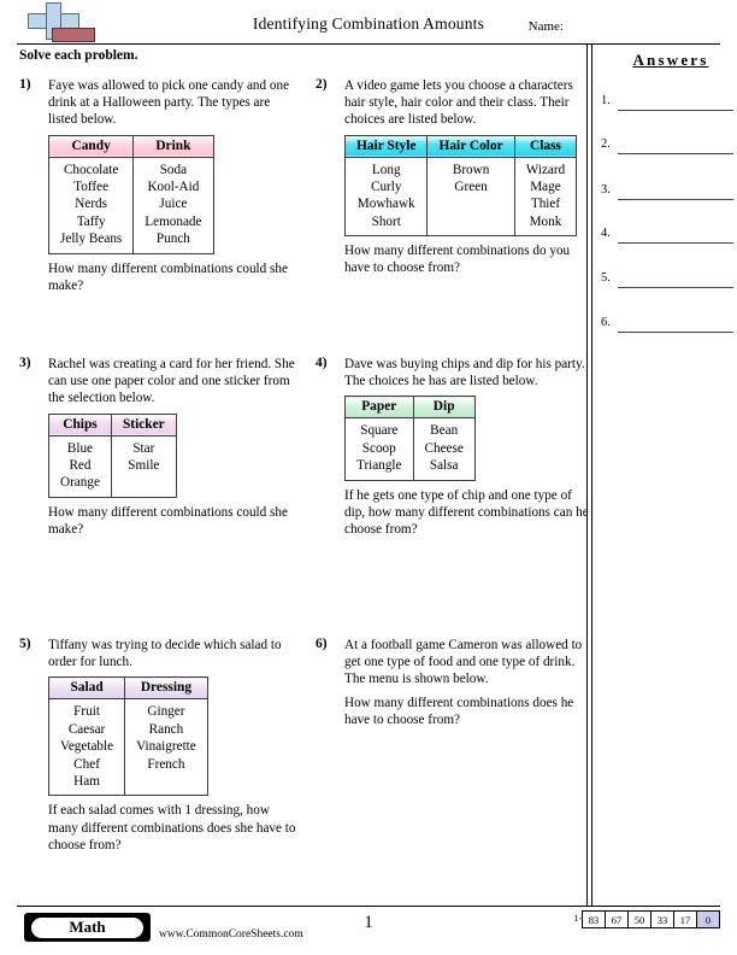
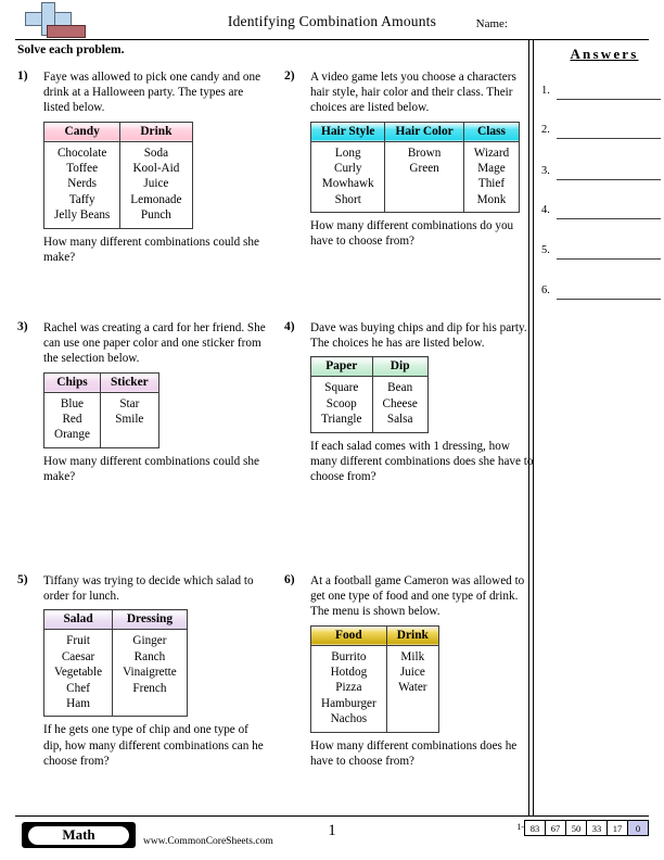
  Identifying Combination Amounts
  Name:
  Solve each problem.
  Answers
  1.
  2.
  3.
  4.
  5.
  6.
  1)
  Faye was allowed to pick one candy and one drink at a Halloween party. The types are listed below.
  Candy	Drink
  Chocolate Toffee Nerds Taffy Jelly Beans	Soda Kool-Aid Juice Lemonade Punch
  How many different combinations could she make?
  2)
  A video game lets you choose a characters hair style, hair color and their class. Their choices are listed below.
  Hair Style	Hair Color	Class
  Long Curly Mowhawk Short	Brown Green	Wizard Mage Thief Monk
  How many different combinations do you have to choose from?
  3)
  Rachel was creating a card for her friend. She can use one paper color and one sticker from the selection below.
  Chips	Sticker
  Blue Red Orange	Star Smile
  How many different combinations could she make?
  4)
  Dave was buying chips and dip for his party. The choices he has are listed below.
  Paper	Dip
  Square Scoop Triangle	Bean Cheese Salsa
- If he gets one type of chip and one type of dip, how many different combinations can he choose from?
+ If each salad comes with 1 dressing, how many different combinations does she have to choose from?
  5)
  Tiffany was trying to decide which salad to order for lunch.
  Salad	Dressing
  Fruit Caesar Vegetable Chef Ham	Ginger Ranch Vinaigrette French
- If each salad comes with 1 dressing, how many different combinations does she have to choose from?
+ If he gets one type of chip and one type of dip, how many different combinations can he choose from?
  6)
  At a football game Cameron was allowed to get one type of food and one type of drink. The menu is shown below.
+ Food	Drink
+ Burrito Hotdog Pizza Hamburger Nachos	Milk Juice Water
  How many different combinations does he have to choose from?
  Math
  www.CommonCoreSheets.com
  1
  83
  67
  50
  33
  17
  0
